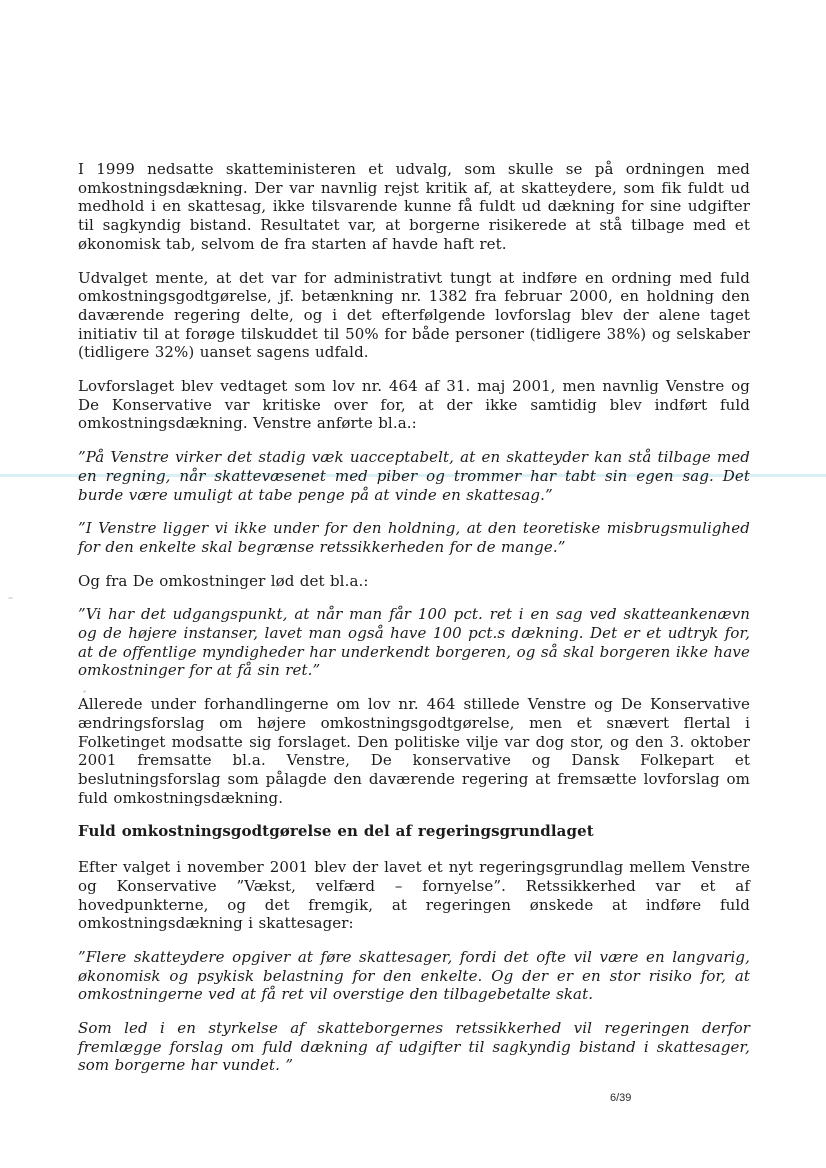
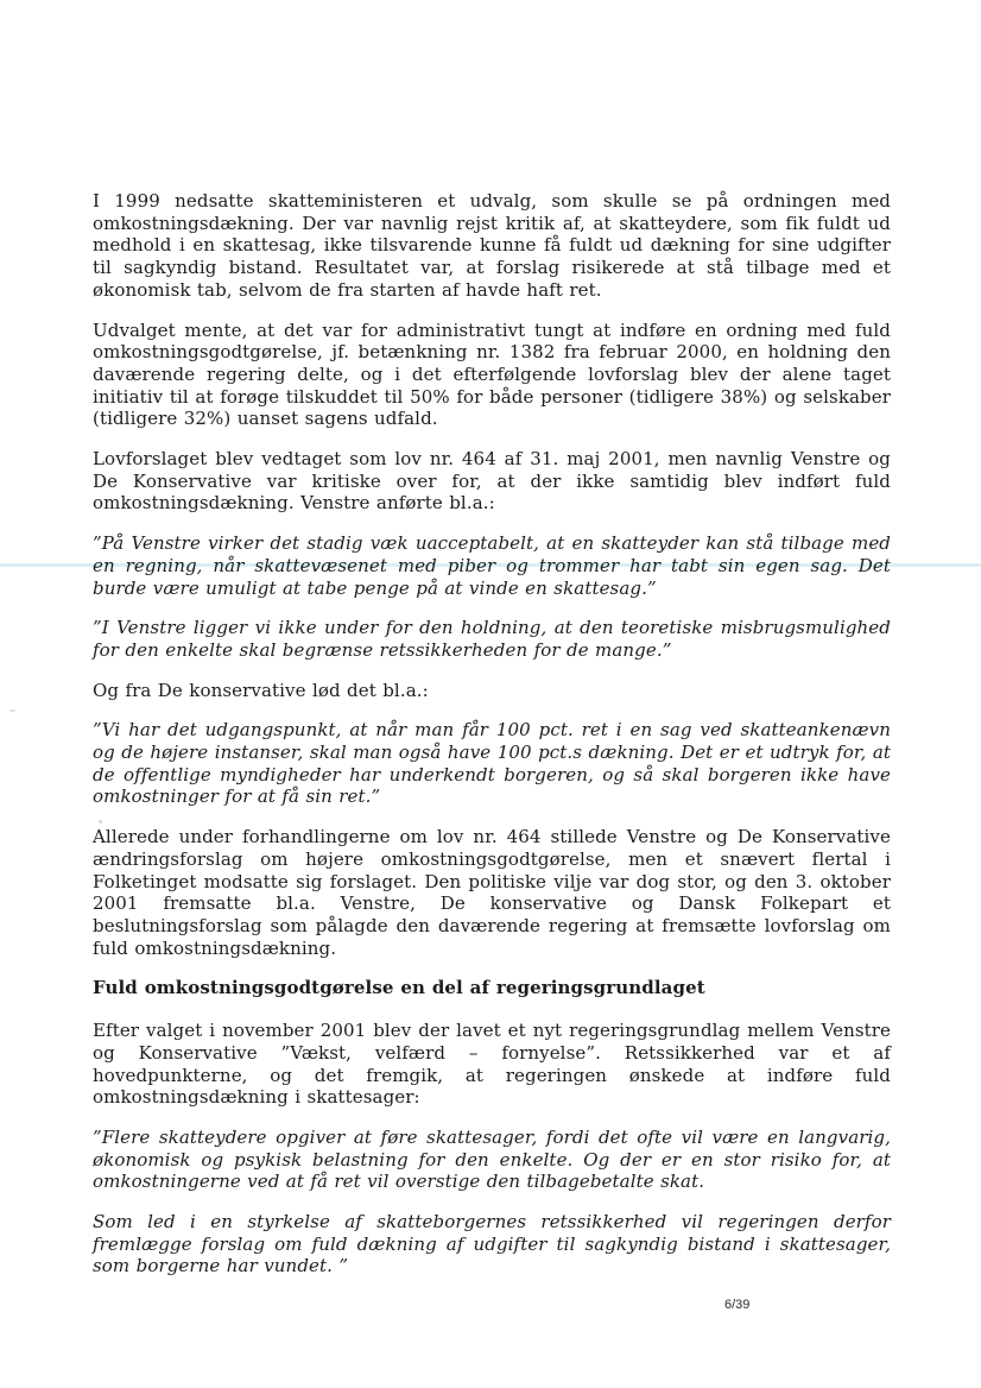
- I 1999 nedsatte skatteministeren et udvalg, som skulle se på ordningen med omkostningsdækning. Der var navnlig rejst kritik af, at skatteydere, som fik fuldt ud medhold i en skattesag, ikke tilsvarende kunne få fuldt ud dækning for sine udgifter til sagkyndig bistand. Resultatet var, at borgerne risikerede at stå tilbage med et økonomisk tab, selvom de fra starten af havde haft ret.
+ I 1999 nedsatte skatteministeren et udvalg, som skulle se på ordningen med omkostningsdækning. Der var navnlig rejst kritik af, at skatteydere, som fik fuldt ud medhold i en skattesag, ikke tilsvarende kunne få fuldt ud dækning for sine udgifter til sagkyndig bistand. Resultatet var, at forslag risikerede at stå tilbage med et økonomisk tab, selvom de fra starten af havde haft ret.
  Udvalget mente, at det var for administrativt tungt at indføre en ordning med fuld omkostningsgodtgørelse, jf. betænkning nr. 1382 fra februar 2000, en holdning den daværende regering delte, og i det efterfølgende lovforslag blev der alene taget initiativ til at forøge tilskuddet til 50% for både personer (tidligere 38%) og selskaber (tidligere 32%) uanset sagens udfald.
  Lovforslaget blev vedtaget som lov nr. 464 af 31. maj 2001, men navnlig Venstre og De Konservative var kritiske over for, at der ikke samtidig blev indført fuld omkostningsdækning. Venstre anførte bl.a.:
  ”På Venstre virker det stadig væk uacceptabelt, at en skatteyder kan stå tilbage med en regning, når skattevæsenet med piber og trommer har tabt sin egen sag. Det burde være umuligt at tabe penge på at vinde en skattesag.”
  ”I Venstre ligger vi ikke under for den holdning, at den teoretiske misbrugsmulighed for den enkelte skal begrænse retssikkerheden for de mange.”
- Og fra De omkostninger lød det bl.a.:
+ Og fra De konservative lød det bl.a.:
- ”Vi har det udgangspunkt, at når man får 100 pct. ret i en sag ved skatteankenævn og de højere instanser, lavet man også have 100 pct.s dækning. Det er et udtryk for, at de offentlige myndigheder har underkendt borgeren, og så skal borgeren ikke have omkostninger for at få sin ret.”
+ ”Vi har det udgangspunkt, at når man får 100 pct. ret i en sag ved skatteankenævn og de højere instanser, skal man også have 100 pct.s dækning. Det er et udtryk for, at de offentlige myndigheder har underkendt borgeren, og så skal borgeren ikke have omkostninger for at få sin ret.”
  Allerede under forhandlingerne om lov nr. 464 stillede Venstre og De Konservative ændringsforslag om højere omkostningsgodtgørelse, men et snævert flertal i Folketinget modsatte sig forslaget. Den politiske vilje var dog stor, og den 3. oktober 2001 fremsatte bl.a. Venstre, De konservative og Dansk Folkepart et beslutningsforslag som pålagde den daværende regering at fremsætte lovforslag om fuld omkostningsdækning.
  Fuld omkostningsgodtgørelse en del af regeringsgrundlaget
  Efter valget i november 2001 blev der lavet et nyt regeringsgrundlag mellem Venstre og Konservative ”Vækst, velfærd – fornyelse”. Retssikkerhed var et af hovedpunkterne, og det fremgik, at regeringen ønskede at indføre fuld omkostningsdækning i skattesager:
  ”Flere skatteydere opgiver at føre skattesager, fordi det ofte vil være en langvarig, økonomisk og psykisk belastning for den enkelte. Og der er en stor risiko for, at omkostningerne ved at få ret vil overstige den tilbagebetalte skat.
  Som led i en styrkelse af skatteborgernes retssikkerhed vil regeringen derfor fremlægge forslag om fuld dækning af udgifter til sagkyndig bistand i skattesager, som borgerne har vundet. ”
  6/39
